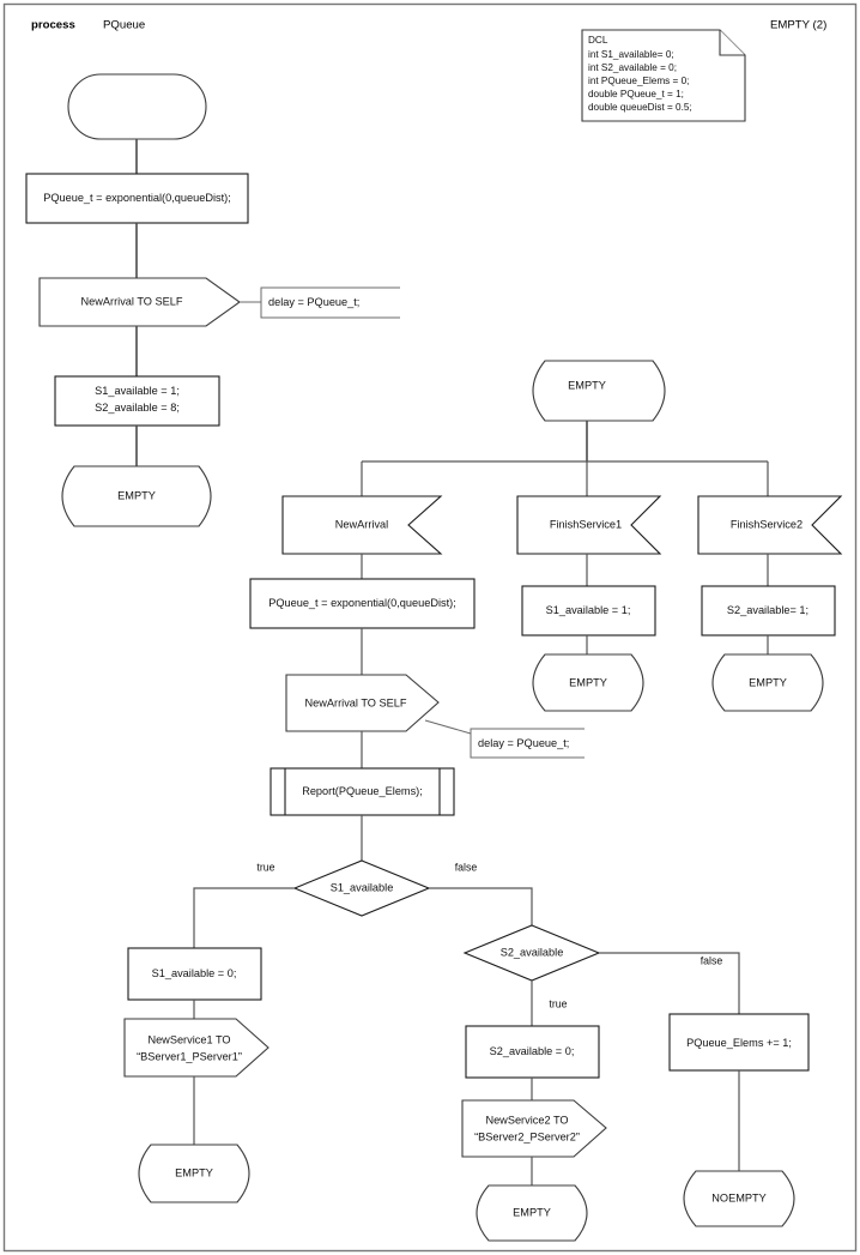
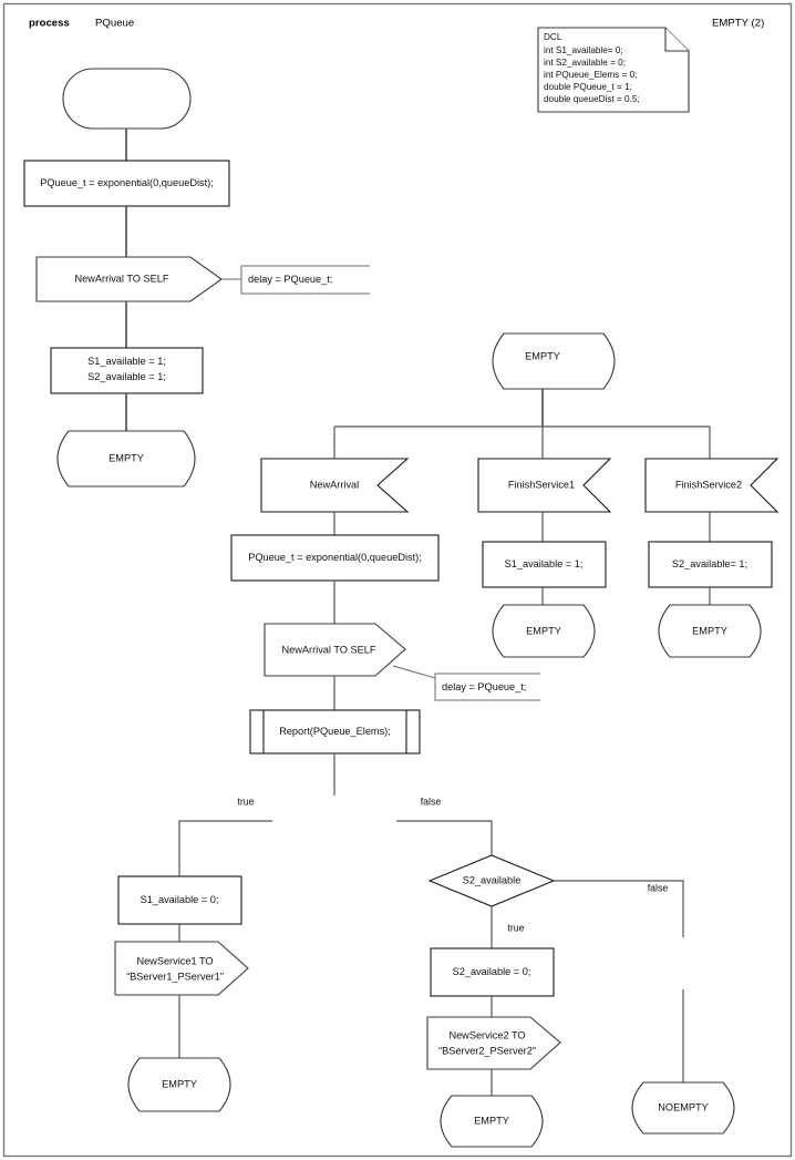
  process
  PQueue
  EMPTY (2)
  DCL
  int S1_available= 0;
  int S2_available = 0;
  int PQueue_Elems = 0;
  double PQueue_t = 1;
  double queueDist = 0.5;
  PQueue_t = exponential(0,queueDist);
  NewArrival TO SELF
  delay = PQueue_t;
  S1_available = 1;
- S2_available = 8;
+ S2_available = 1;
  EMPTY
  EMPTY
  NewArrival
  FinishService1
  S1_available = 1;
  EMPTY
  FinishService2
  S2_available= 1;
  EMPTY
  PQueue_t = exponential(0,queueDist);
  NewArrival TO SELF
  delay = PQueue_t;
  Report(PQueue_Elems);
- S1_available
  true
  false
  S1_available = 0;
  NewService1 TO
  “BServer1_PServer1”
  EMPTY
  S2_available
  true
  false
  S2_available = 0;
  NewService2 TO
  “BServer2_PServer2”
  EMPTY
- PQueue_Elems += 1;
  NOEMPTY
